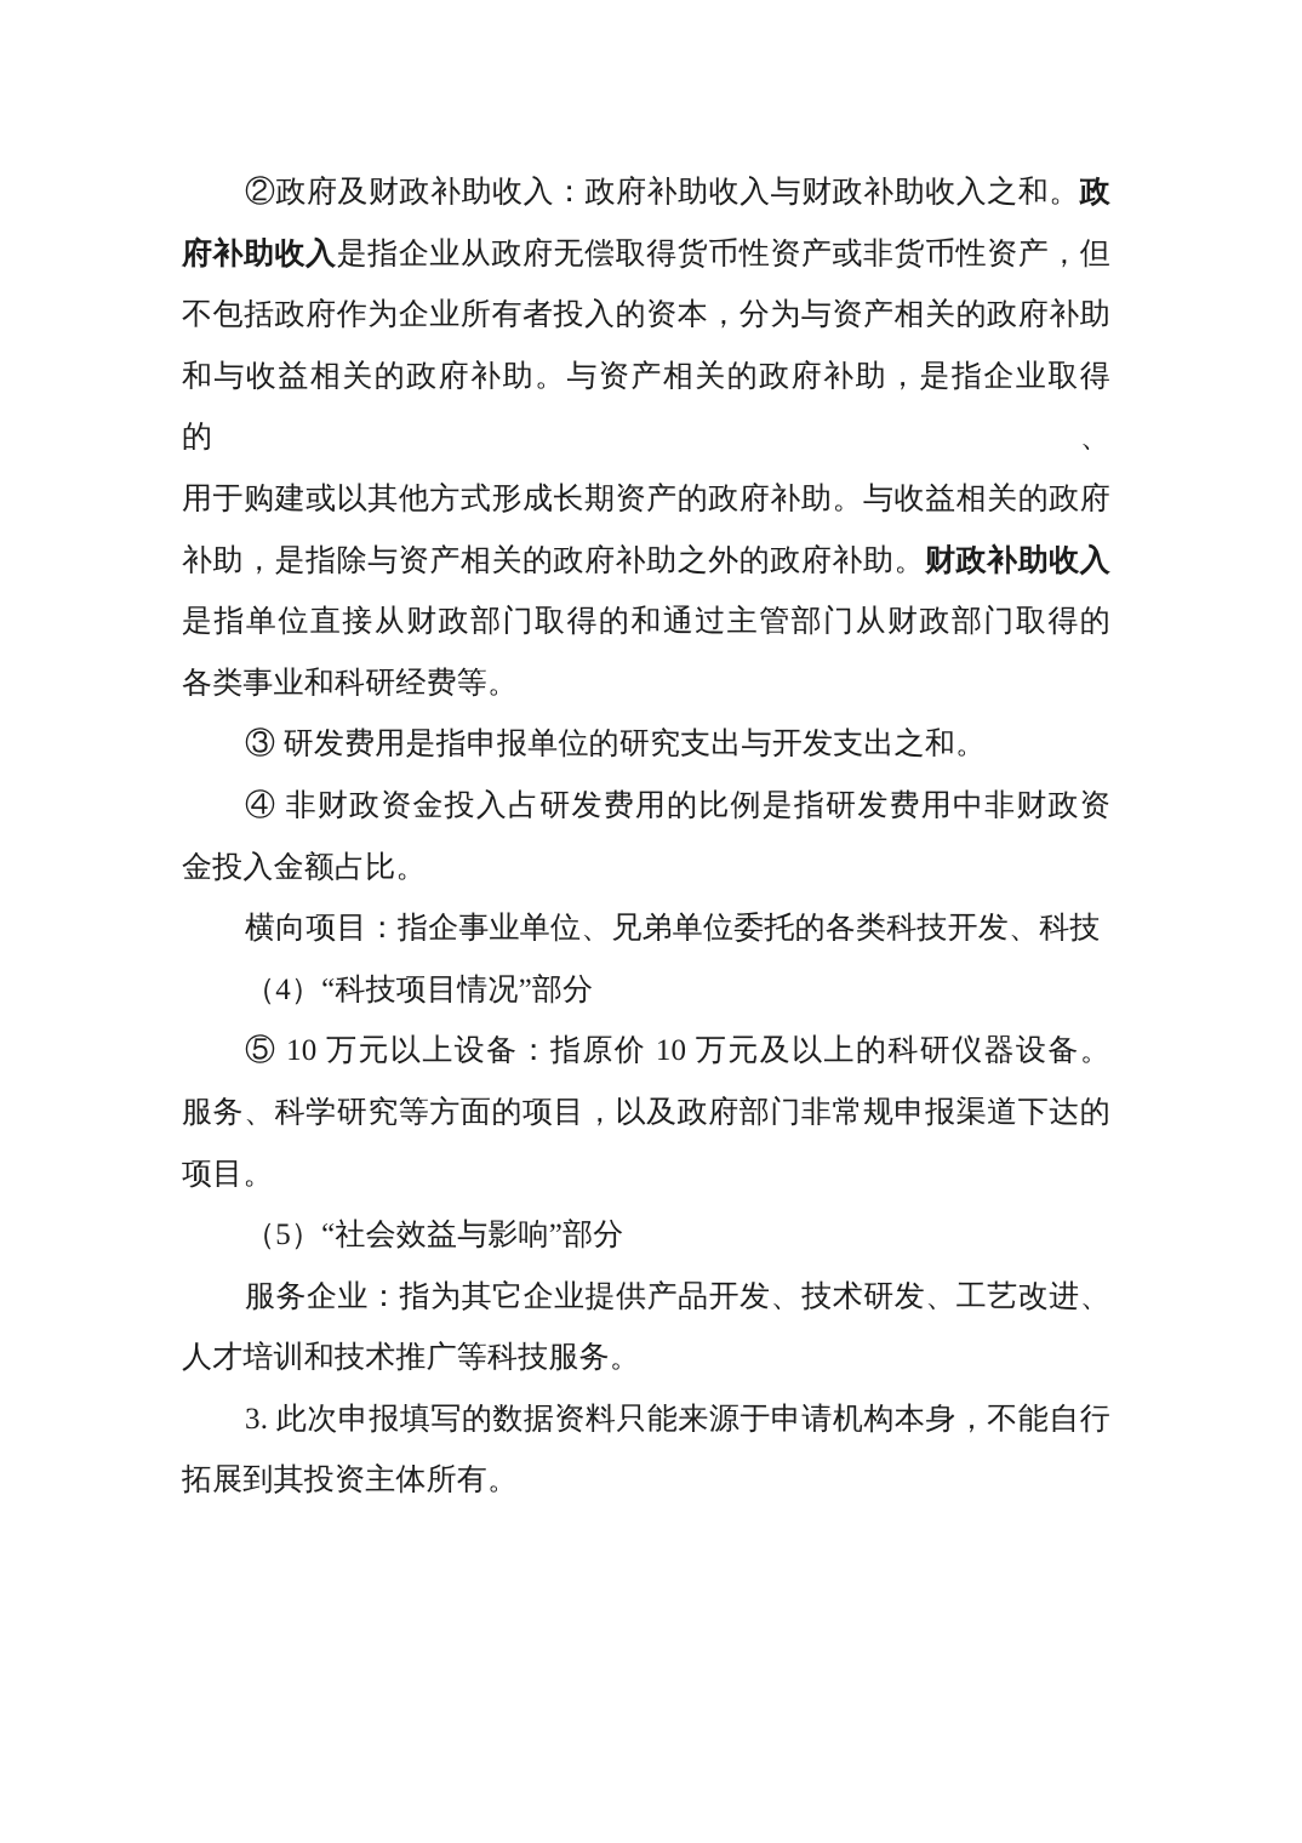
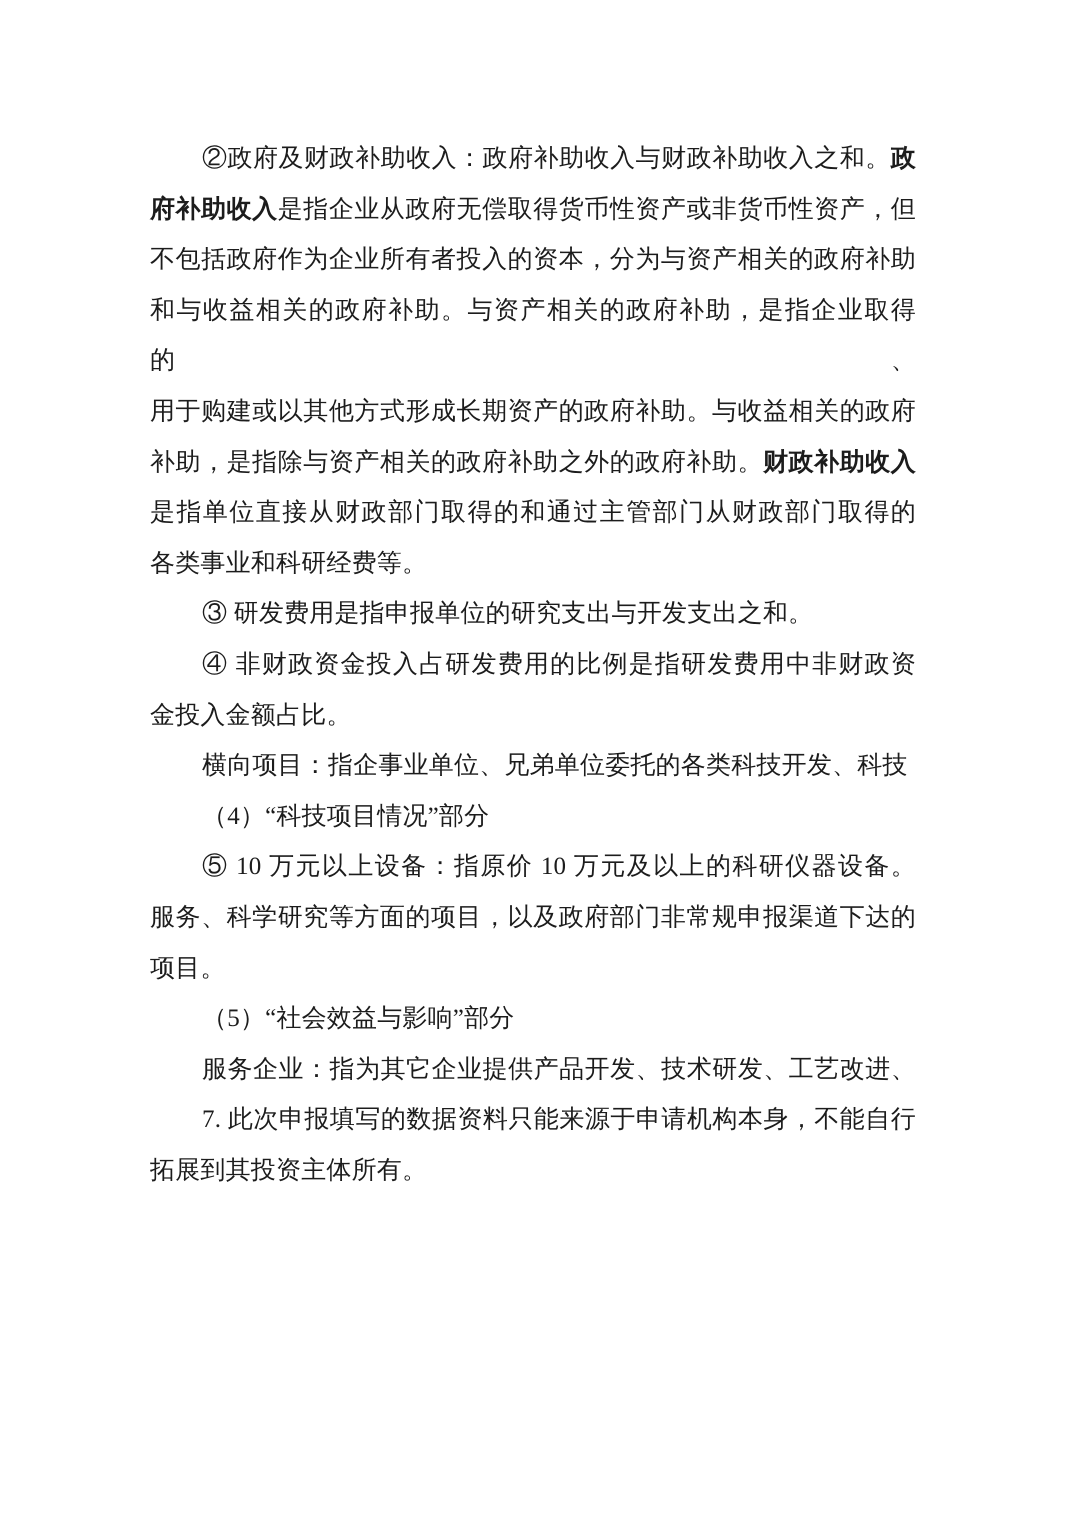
  ②政府及财政补助收入：政府补助收入与财政补助收入之和。政
  府补助收入是指企业从政府无偿取得货币性资产或非货币性资产，但
  不包括政府作为企业所有者投入的资本，分为与资产相关的政府补助
  和与收益相关的政府补助。与资产相关的政府补助，是指企业取得的、
  用于购建或以其他方式形成长期资产的政府补助。与收益相关的政府
  补助，是指除与资产相关的政府补助之外的政府补助。财政补助收入
  是指单位直接从财政部门取得的和通过主管部门从财政部门取得的
  各类事业和科研经费等。
  ③ 研发费用是指申报单位的研究支出与开发支出之和。
  ④ 非财政资金投入占研发费用的比例是指研发费用中非财政资
  金投入金额占比。
  横向项目：指企事业单位、兄弟单位委托的各类科技开发、科技
  （4）“科技项目情况”部分
  ⑤ 10 万元以上设备：指原价 10 万元及以上的科研仪器设备。
  服务、科学研究等方面的项目，以及政府部门非常规申报渠道下达的
  项目。
  （5）“社会效益与影响”部分
  服务企业：指为其它企业提供产品开发、技术研发、工艺改进、
- 人才培训和技术推广等科技服务。
- 3. 此次申报填写的数据资料只能来源于申请机构本身，不能自行
+ 7. 此次申报填写的数据资料只能来源于申请机构本身，不能自行
  拓展到其投资主体所有。
